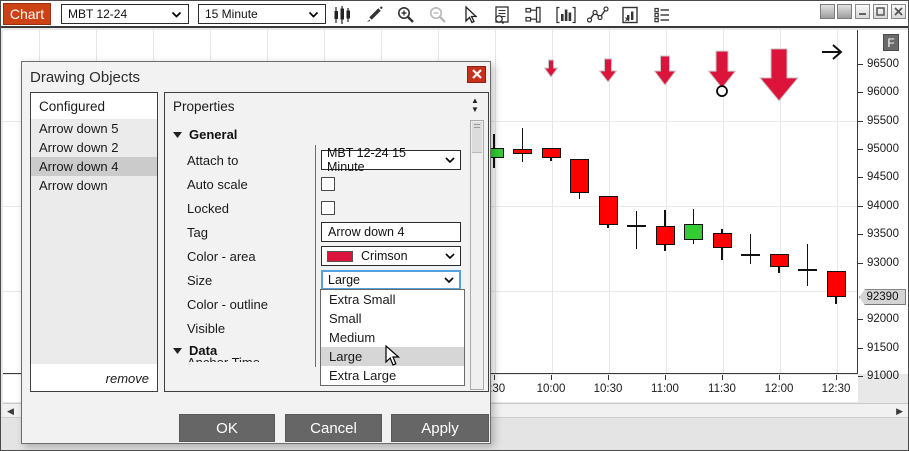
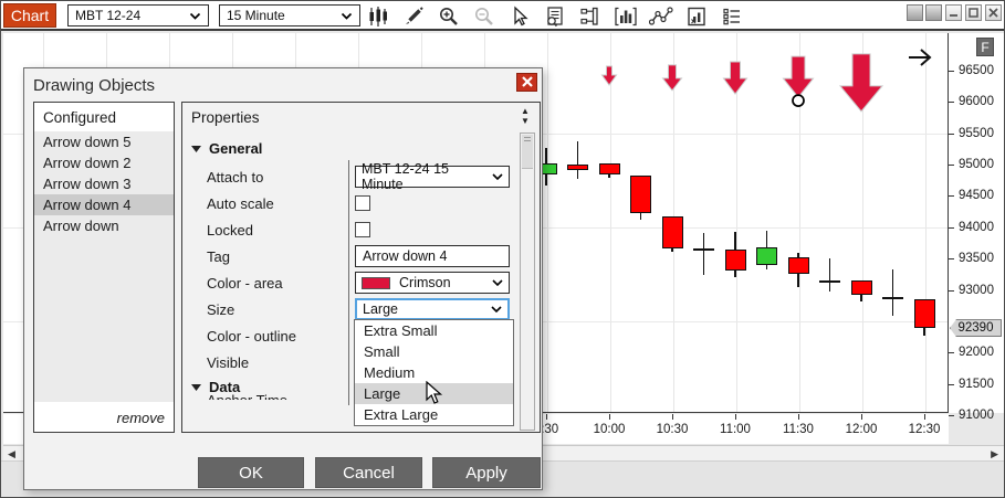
  Chart
  MBT 12-24
  15 Minute
  F
  92390
  96500
  96000
  95500
  95000
  94500
  94000
  93500
  93000
  92000
  91500
  91000
  10:00
  10:30
  11:00
  11:30
  12:00
  12:30
  ◀
  ▶
  Drawing Objects
  Configured
  Arrow down 5
  Arrow down 2
+ Arrow down 3
  Arrow down 4
  Arrow down
  remove
  Properties
  ▲
  ▼
  General
  Attach to
  MBT 12-24 15 Minute
  Auto scale
  Locked
  Tag
  Arrow down 4
  Color - area
  Crimson
  Size
  Large
  Color - outline
  Visible
  Data
  Extra Small
  Small
  Medium
  Large
  Extra Large
  OK
  Cancel
  Apply
